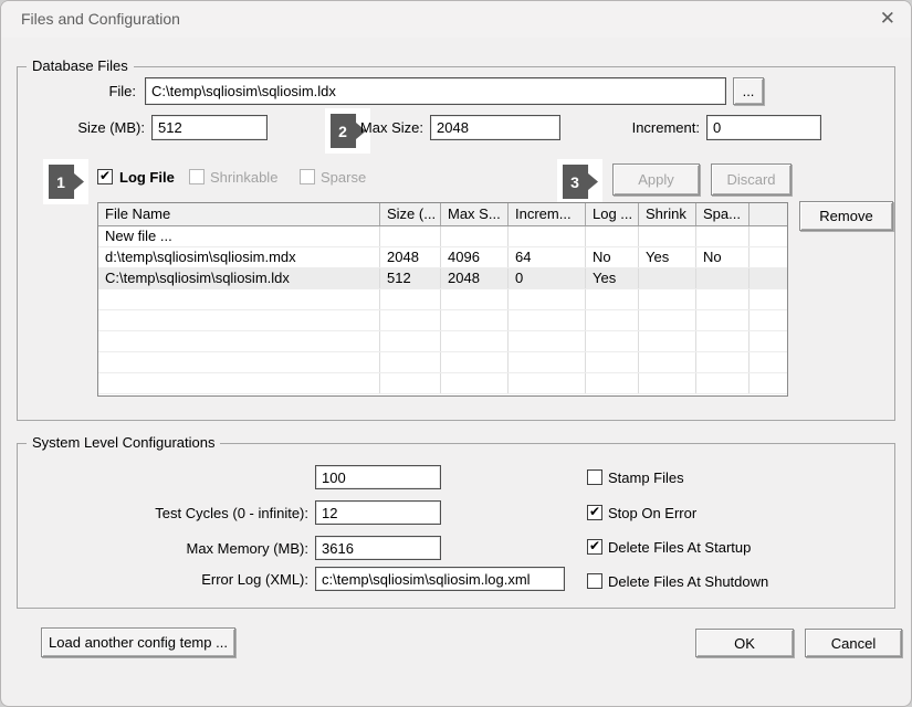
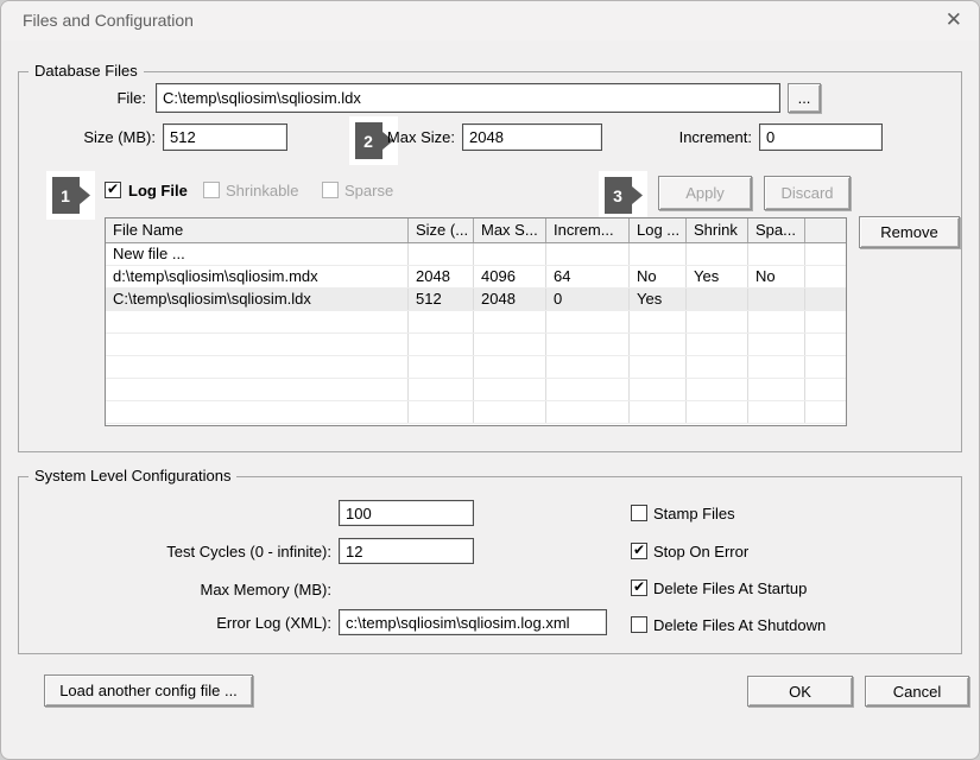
  Files and Configuration
  ✕
  Database Files
  File:
  C:\temp\sqliosim\sqliosim.ldx
  ...
  Size (MB):
  512
  2
  Max Size:
  2048
  Increment:
  0
  1
  ✔
  Log File
  Shrinkable
  Sparse
  3
  Apply
  Discard
  File Name
  Size (...
  Max S...
  Increm...
  Log ...
  Shrink
  Spa...
  New file ...
  d:\temp\sqliosim\sqliosim.mdx
  2048
  4096
  64
  No
  Yes
  No
  C:\temp\sqliosim\sqliosim.ldx
  512
  2048
  0
  Yes
  Remove
  System Level Configurations
  100
  Test Cycles (0 - infinite):
  12
  Max Memory (MB):
- 3616
  Error Log (XML):
  c:\temp\sqliosim\sqliosim.log.xml
  Stamp Files
  ✔
  Stop On Error
  ✔
  Delete Files At Startup
  Delete Files At Shutdown
- Load another config temp ...
+ Load another config file ...
  OK
  Cancel
